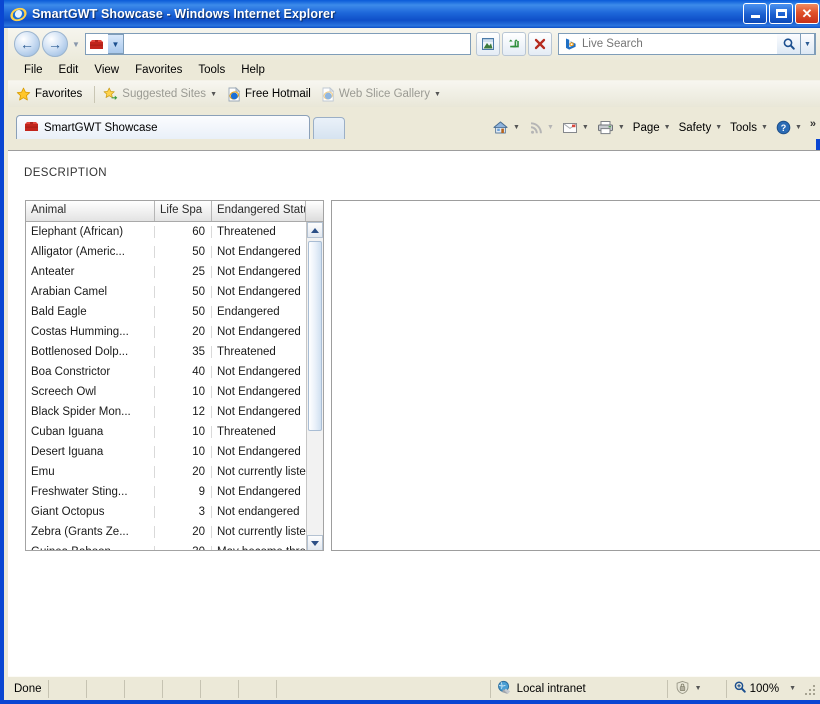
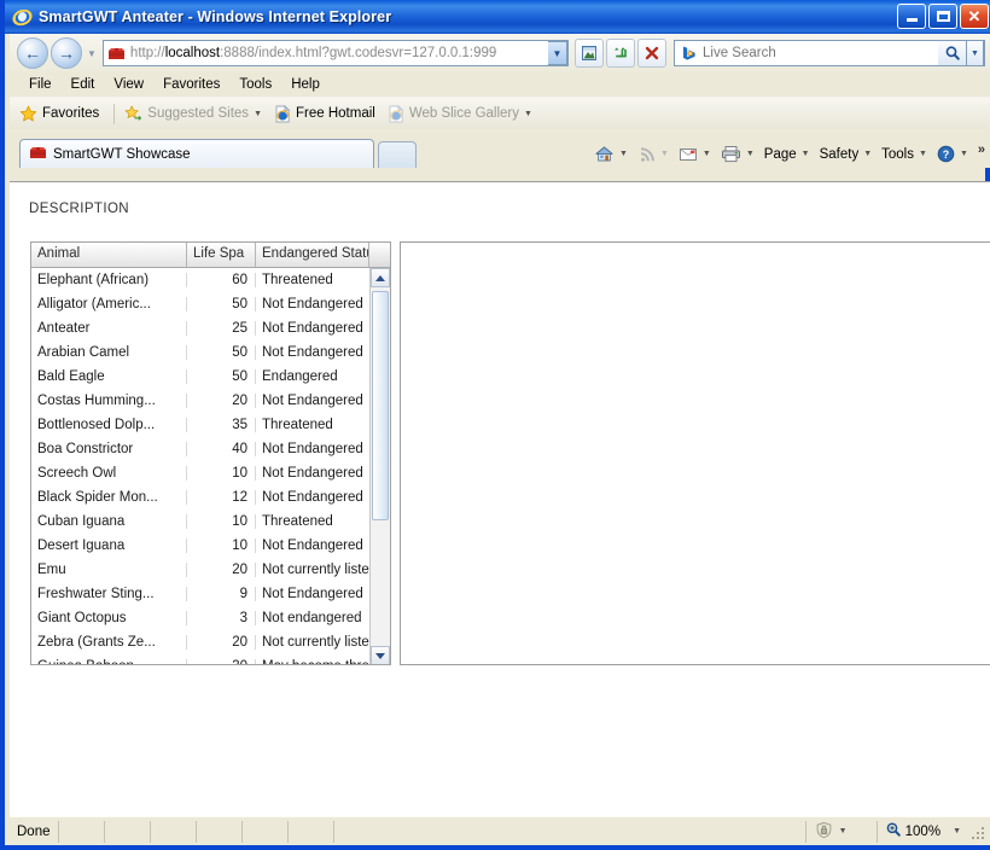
- SmartGWT Showcase - Windows Internet Explorer
+ SmartGWT Anteater - Windows Internet Explorer
  ✕
  ←
  →
  ▼
+ http://localhost:8888/index.html?gwt.codesvr=127.0.0.1:999
  ▼
  Live Search
  File
  Edit
  View
  Favorites
  Tools
  Help
  Favorites
  Suggested Sites
  Free Hotmail
  Web Slice Gallery
  SmartGWT Showcase
  Page
  Safety
  Tools
  ?
  »
  DESCRIPTION
  Animal
  Life Spa
  Endangered Stat
  Elephant (African)
  60
  Threatened
  Alligator (Americ...
  50
  Not Endangered
  Anteater
  25
  Not Endangered
  Arabian Camel
  50
  Not Endangered
  Bald Eagle
  50
  Endangered
  Costas Humming...
  20
  Not Endangered
  Bottlenosed Dolp...
  35
  Threatened
  Boa Constrictor
  40
  Not Endangered
  Screech Owl
  10
  Not Endangered
  Black Spider Mon...
  12
  Not Endangered
  Cuban Iguana
  10
  Threatened
  Desert Iguana
  10
  Not Endangered
  Emu
  20
  Not currently liste
  Freshwater Sting...
  9
  Not Endangered
  Giant Octopus
  3
  Not endangered
  Zebra (Grants Ze...
  20
  Not currently liste
  Done
- Local intranet
  100%
